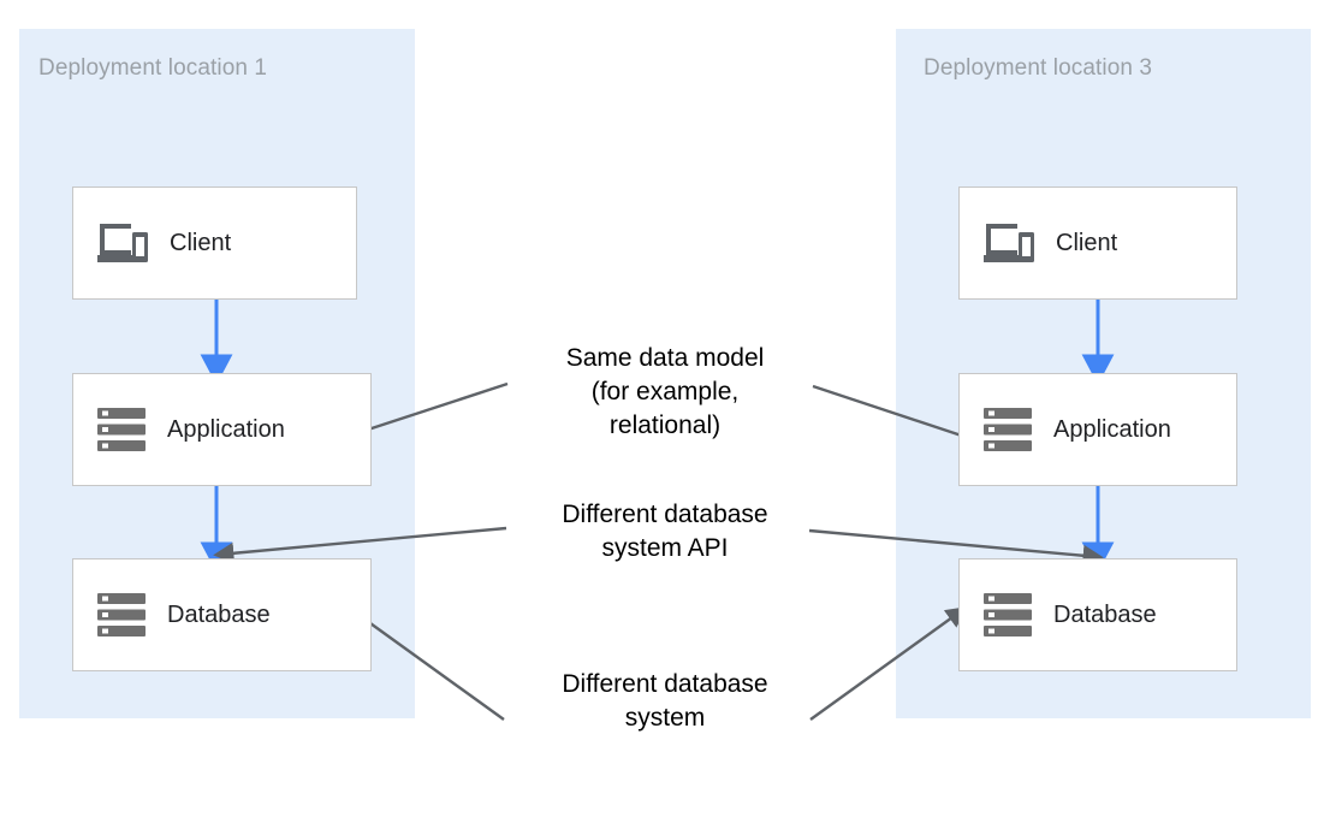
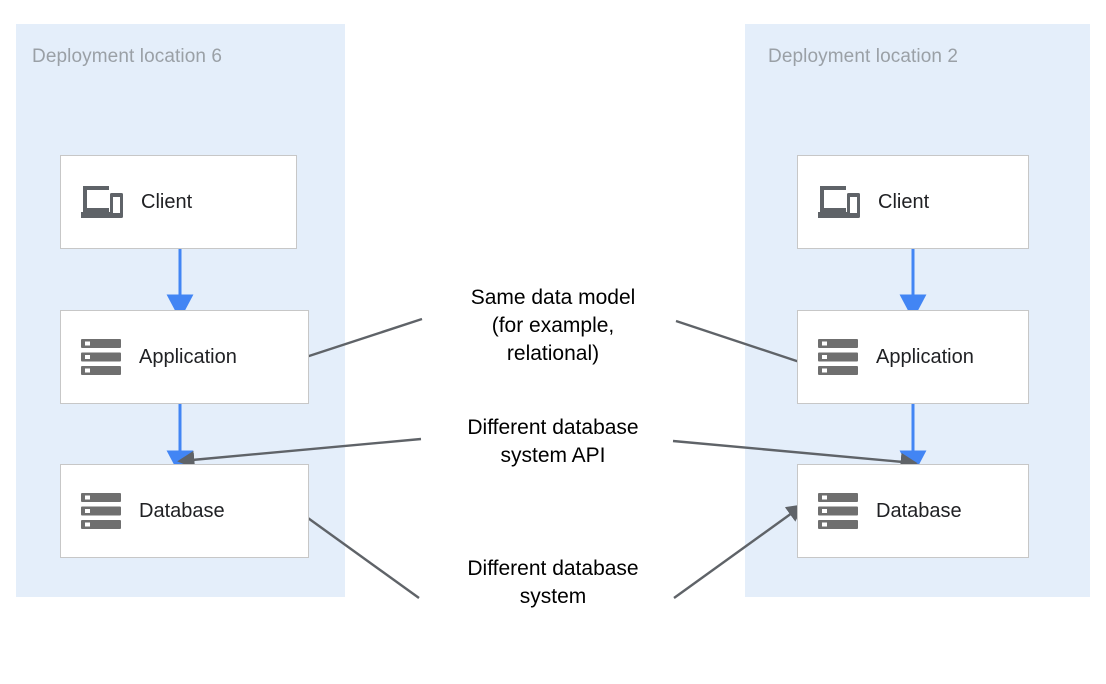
- Deployment location 1
+ Deployment location 6
- Deployment location 3
+ Deployment location 2
  Client
  Application
  Database
  Client
  Application
  Database
  Same data model
  (for example,
  relational)
  Different database
  system API
  Different database
  system
